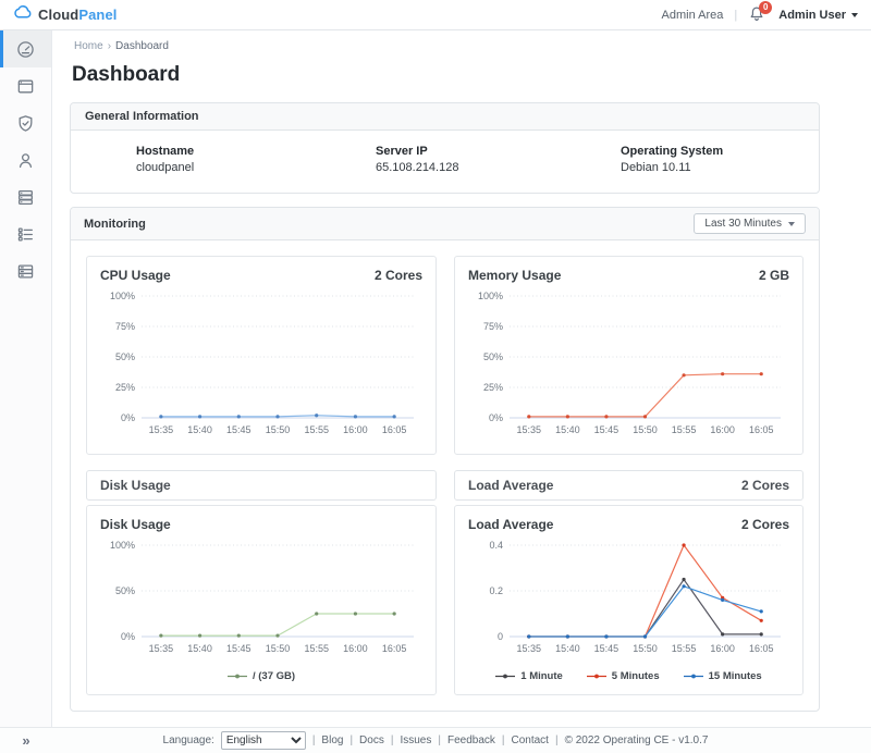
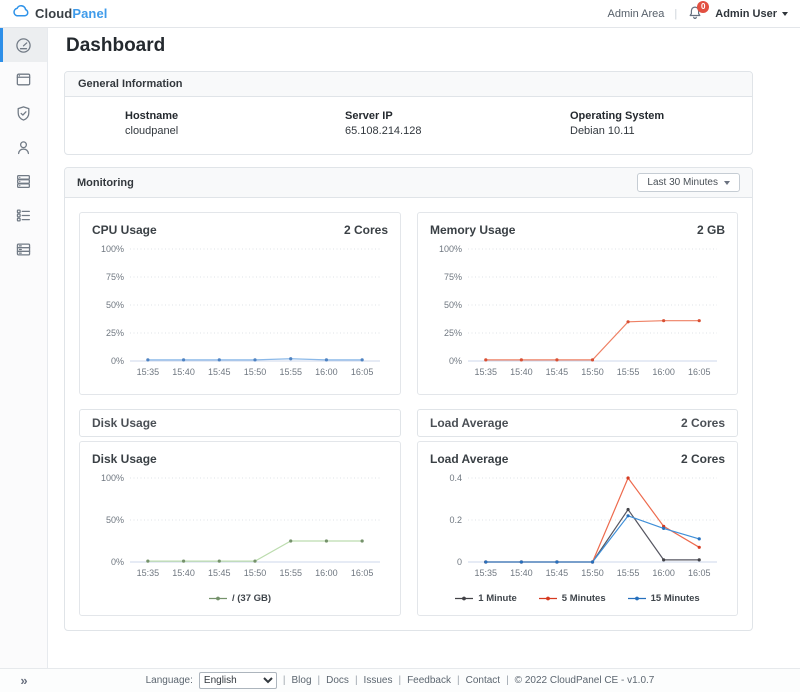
  CloudPanel
  Admin Area
  |
  0
  Admin User
- Home › Dashboard
  Dashboard
  General Information
  Hostname
  cloudpanel
  Server IP
  65.108.214.128
  Operating System
  Debian 10.11
  Monitoring
  Last 30 Minutes
  CPU Usage
  2 Cores
  0%
  25%
  50%
  75%
  100%
  15:35
  15:40
  15:45
  15:50
  15:55
  16:00
  16:05
  Memory Usage
  2 GB
  0%
  25%
  50%
  75%
  100%
  15:35
  15:40
  15:45
  15:50
  15:55
  16:00
  16:05
  Disk Usage
  Disk Usage
  0%
  50%
  100%
  15:35
  15:40
  15:45
  15:50
  15:55
  16:00
  16:05
  / (37 GB)
  Load Average
  2 Cores
  Load Average
  2 Cores
  0
  0.2
  0.4
  15:35
  15:40
  15:45
  15:50
  15:55
  16:00
  16:05
  1 Minute
  5 Minutes
  15 Minutes
  »
  Language:
  English
  |
  Blog
  |
  Docs
  |
  Issues
  |
  Feedback
  |
  Contact
  |
- © 2022 Operating CE - v1.0.7
+ © 2022 CloudPanel CE - v1.0.7
